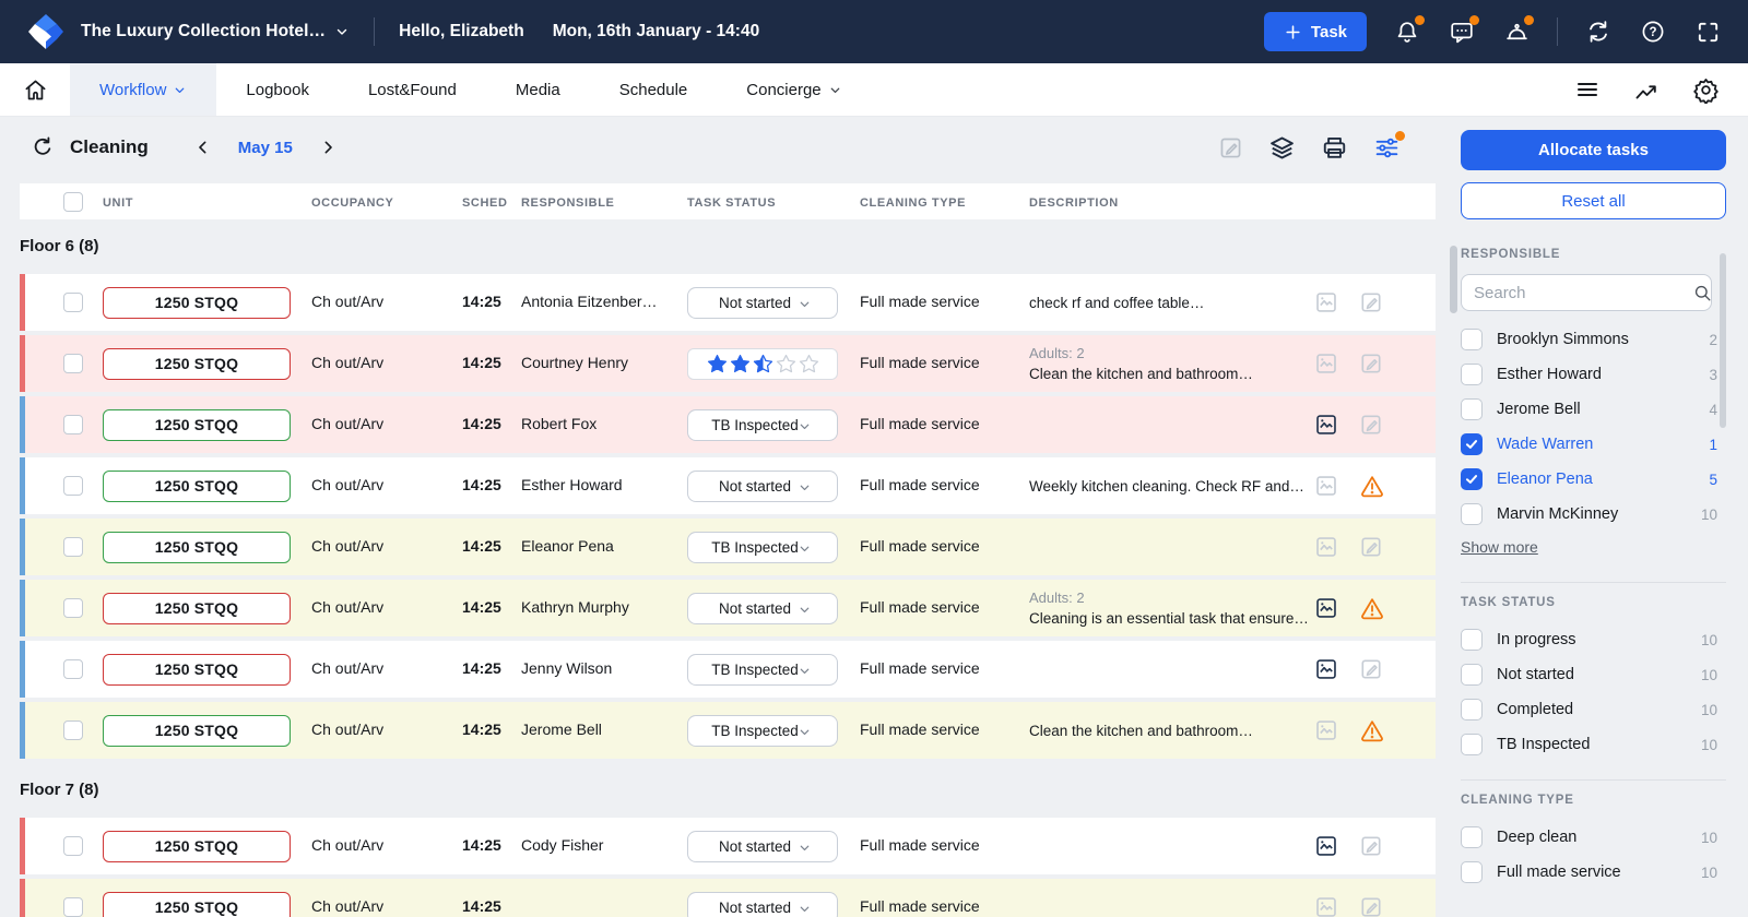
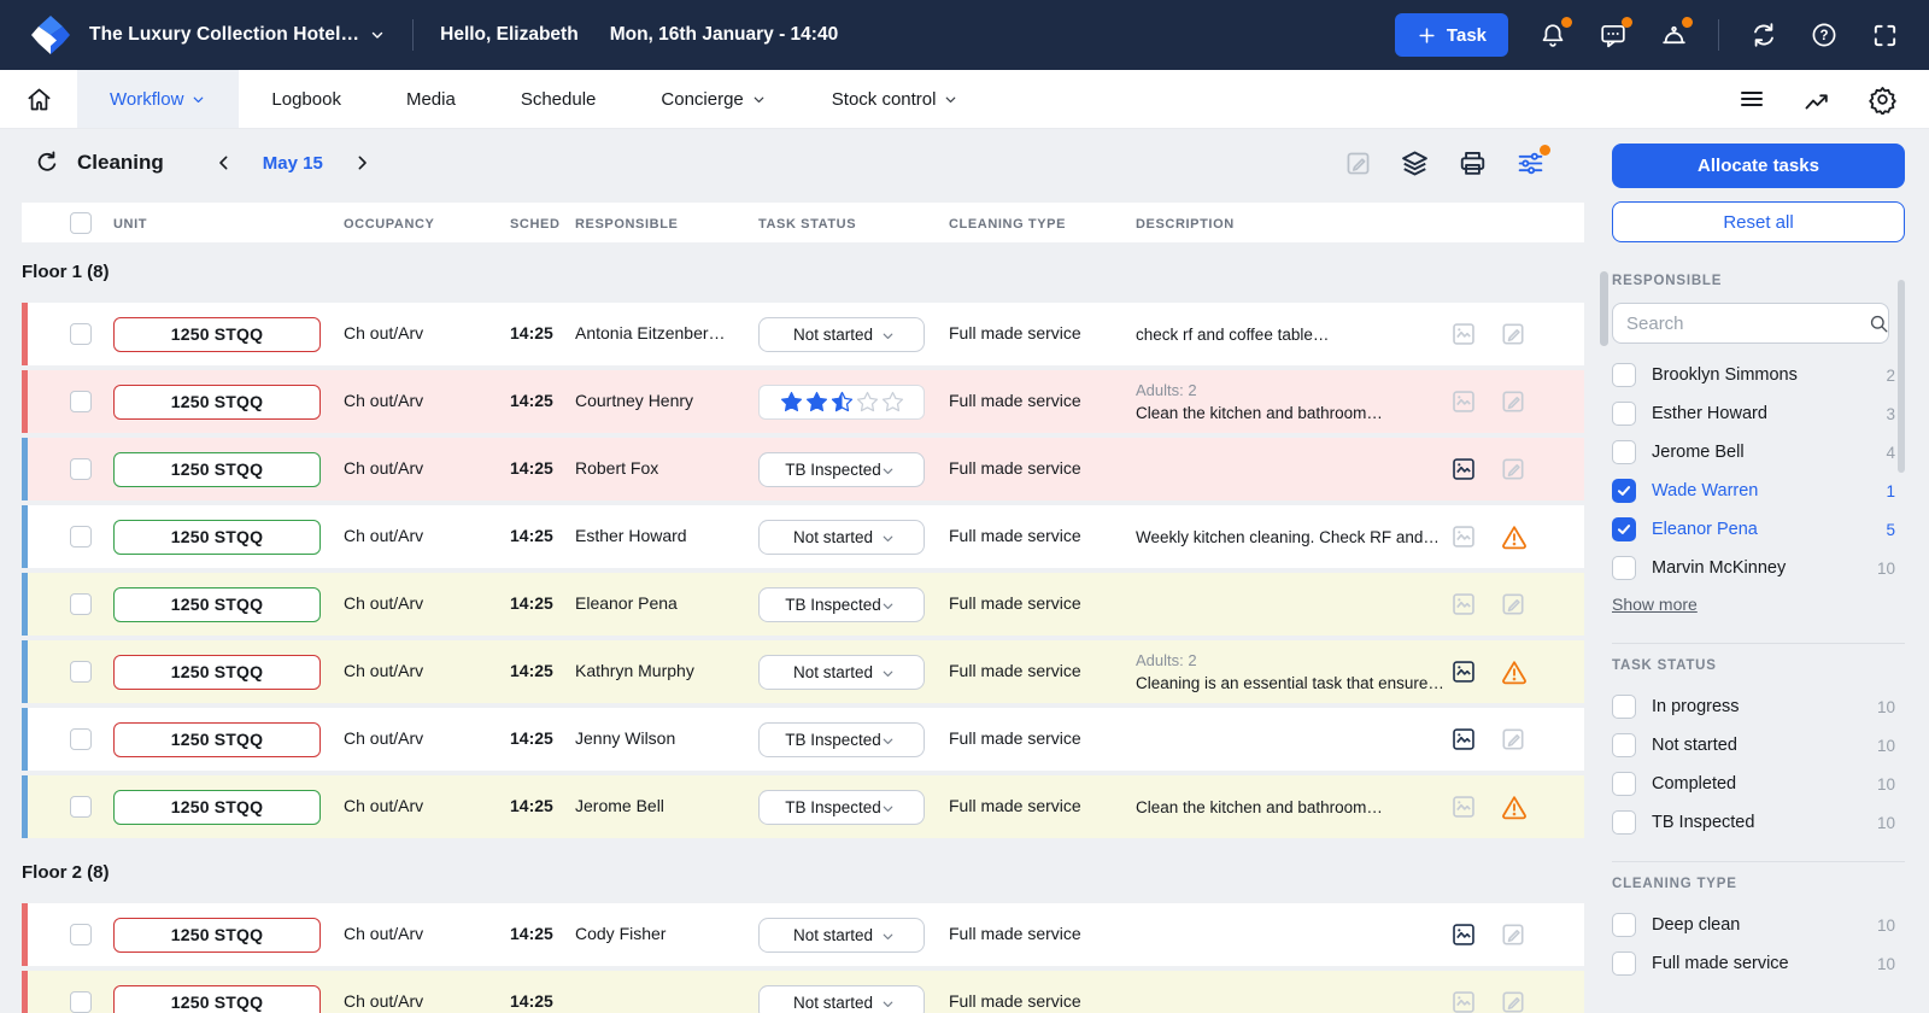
  The Luxury Collection Hotel…
  Hello, Elizabeth
  Mon, 16th January - 14:40
  Task
  ?
  Workflow
  Logbook
- Lost&Found
  Media
  Schedule
  Concierge
+ Stock control
  Cleaning
  May 15
  UNIT
  OCCUPANCY
  SCHED
  RESPONSIBLE
  TASK STATUS
  CLEANING TYPE
  DESCRIPTION
- Floor 6 (8)
+ Floor 1 (8)
  1250 STQQ
  Ch out/Arv
  14:25
  Antonia Eitzenber…
  Not started
  Full made service
  check rf and coffee table…
  1250 STQQ
  Ch out/Arv
  14:25
  Courtney Henry
  Full made service
  Adults: 2
  Clean the kitchen and bathroom…
  1250 STQQ
  Ch out/Arv
  14:25
  Robert Fox
  TB Inspected
  Full made service
  1250 STQQ
  Ch out/Arv
  14:25
  Esther Howard
  Not started
  Full made service
  Weekly kitchen cleaning. Check RF and…
  1250 STQQ
  Ch out/Arv
  14:25
  Eleanor Pena
  TB Inspected
  Full made service
  1250 STQQ
  Ch out/Arv
  14:25
  Kathryn Murphy
  Not started
  Full made service
  Adults: 2
  Cleaning is an essential task that ensure…
  1250 STQQ
  Ch out/Arv
  14:25
  Jenny Wilson
  TB Inspected
  Full made service
  1250 STQQ
  Ch out/Arv
  14:25
  Jerome Bell
  TB Inspected
  Full made service
  Clean the kitchen and bathroom…
- Floor 7 (8)
+ Floor 2 (8)
  1250 STQQ
  Ch out/Arv
  14:25
  Cody Fisher
  Not started
  Full made service
  1250 STQQ
  Ch out/Arv
  14:25
  Not started
  Full made service
  Allocate tasks Reset all
  RESPONSIBLE
  Search
  Brooklyn Simmons
  2
  Esther Howard
  3
  Jerome Bell
  4
  Wade Warren
  1
  Eleanor Pena
  5
  Marvin McKinney
  10
  Show more
  TASK STATUS
  In progress
  10
  Not started
  10
  Completed
  10
  TB Inspected
  10
  CLEANING TYPE
  Deep clean
  10
  Full made service
  10
